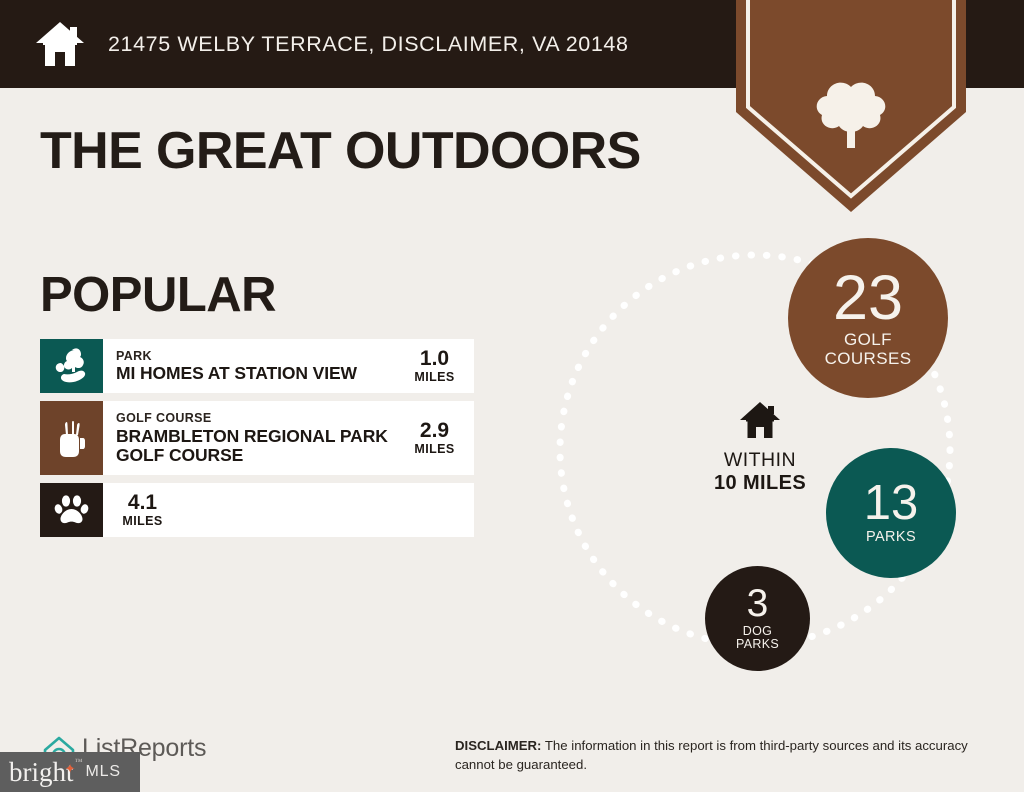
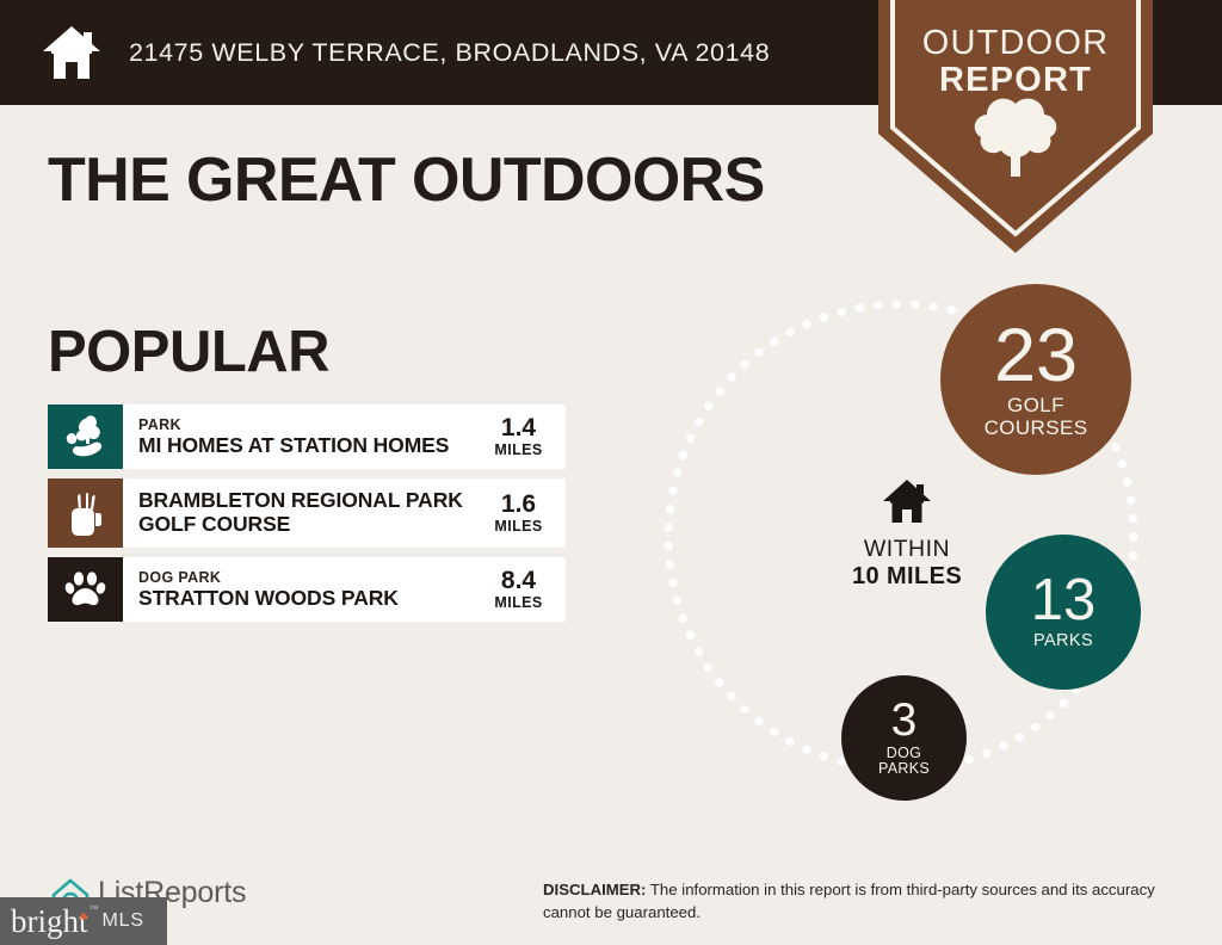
- 21475 WELBY TERRACE, DISCLAIMER, VA 20148
+ 21475 WELBY TERRACE, BROADLANDS, VA 20148
+ OUTDOOR
+ REPORT
  THE GREAT OUTDOORS
  POPULAR
  PARK
- MI HOMES AT STATION VIEW
+ MI HOMES AT STATION HOMES
- 1.0
+ 1.4
  MILES
- GOLF COURSE
  BRAMBLETON REGIONAL PARK GOLF COURSE
- 2.9
+ 1.6
  MILES
+ DOG PARK
+ STRATTON WOODS PARK
- 4.1
+ 8.4
  MILES
  WITHIN
  10 MILES
  23
  GOLF
  COURSES
  13
  PARKS
  3
  DOG
  PARKS
  ListReports
  DISCLAIMER: The information in this report is from third-party sources and its accuracy cannot be guaranteed.
  bright
  ✦
  ™
  MLS
